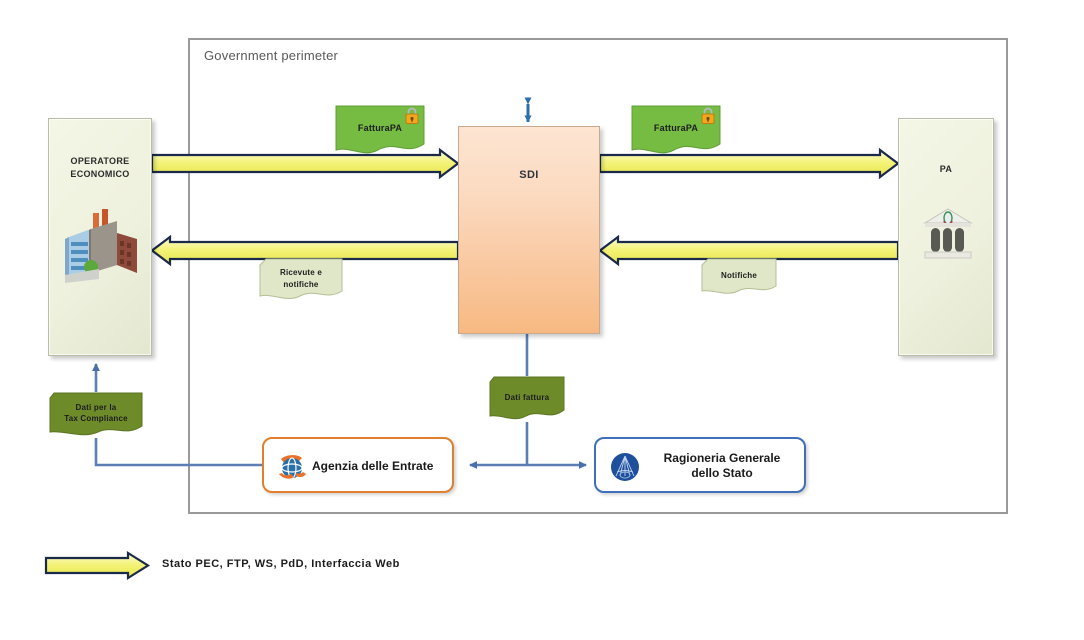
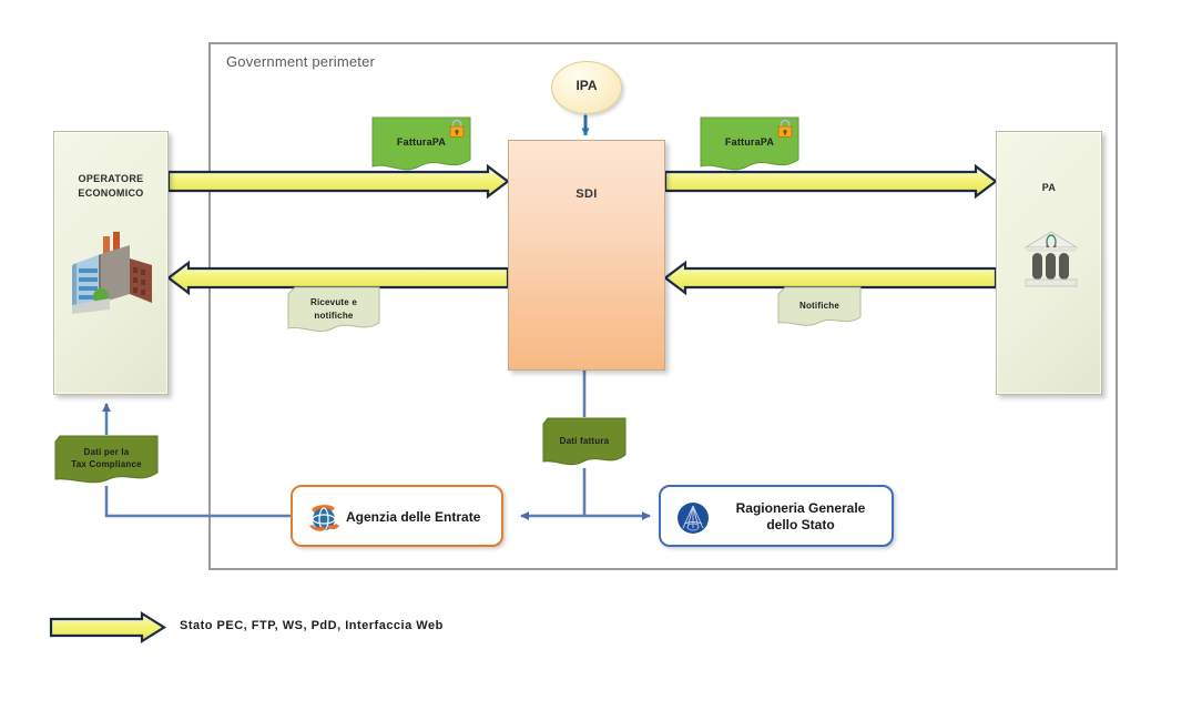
  Government perimeter
  OPERATORE
  ECONOMICO
  PA
  SDI
+ IPA
  FatturaPA
  FatturaPA
  Ricevute e
  notifiche
  Notifiche
  Dati fattura
  Dati per la
  Tax Compliance
  Agenzia delle Entrate
  Ragioneria Generale
  dello Stato
  Stato PEC, FTP, WS, PdD, Interfaccia Web
